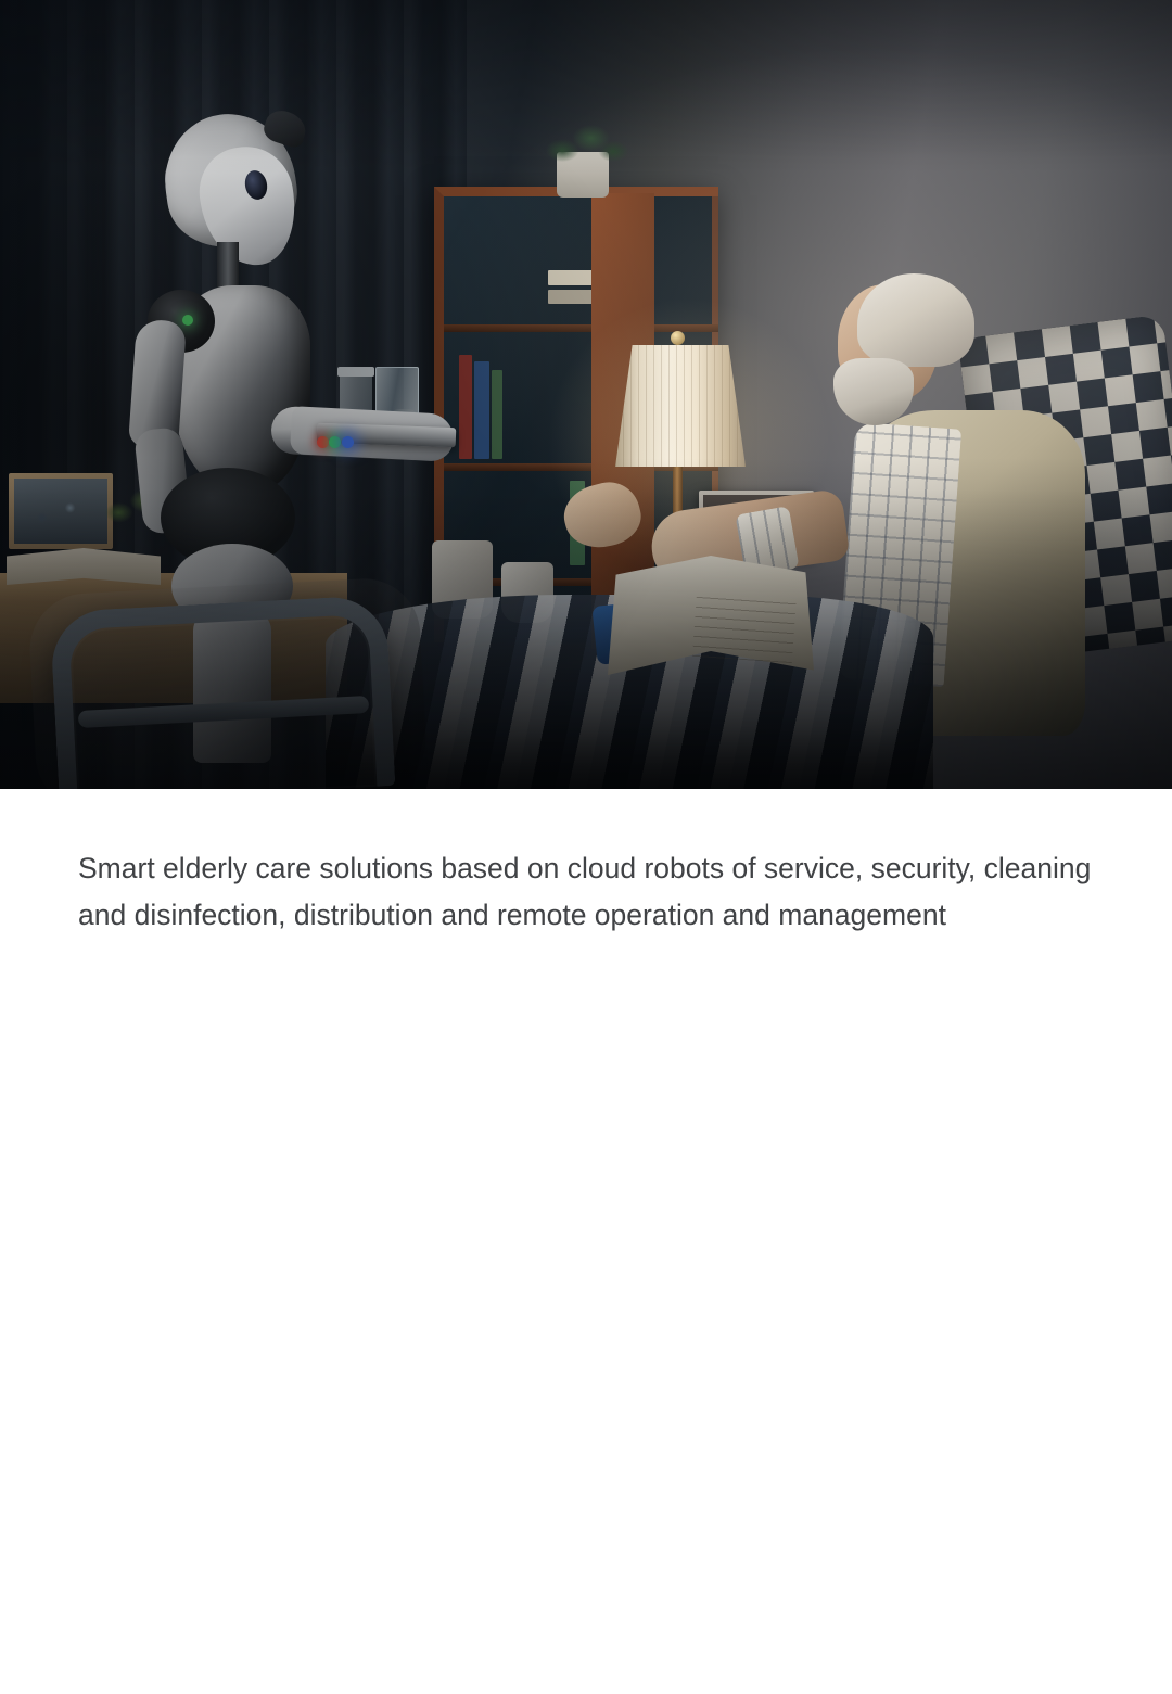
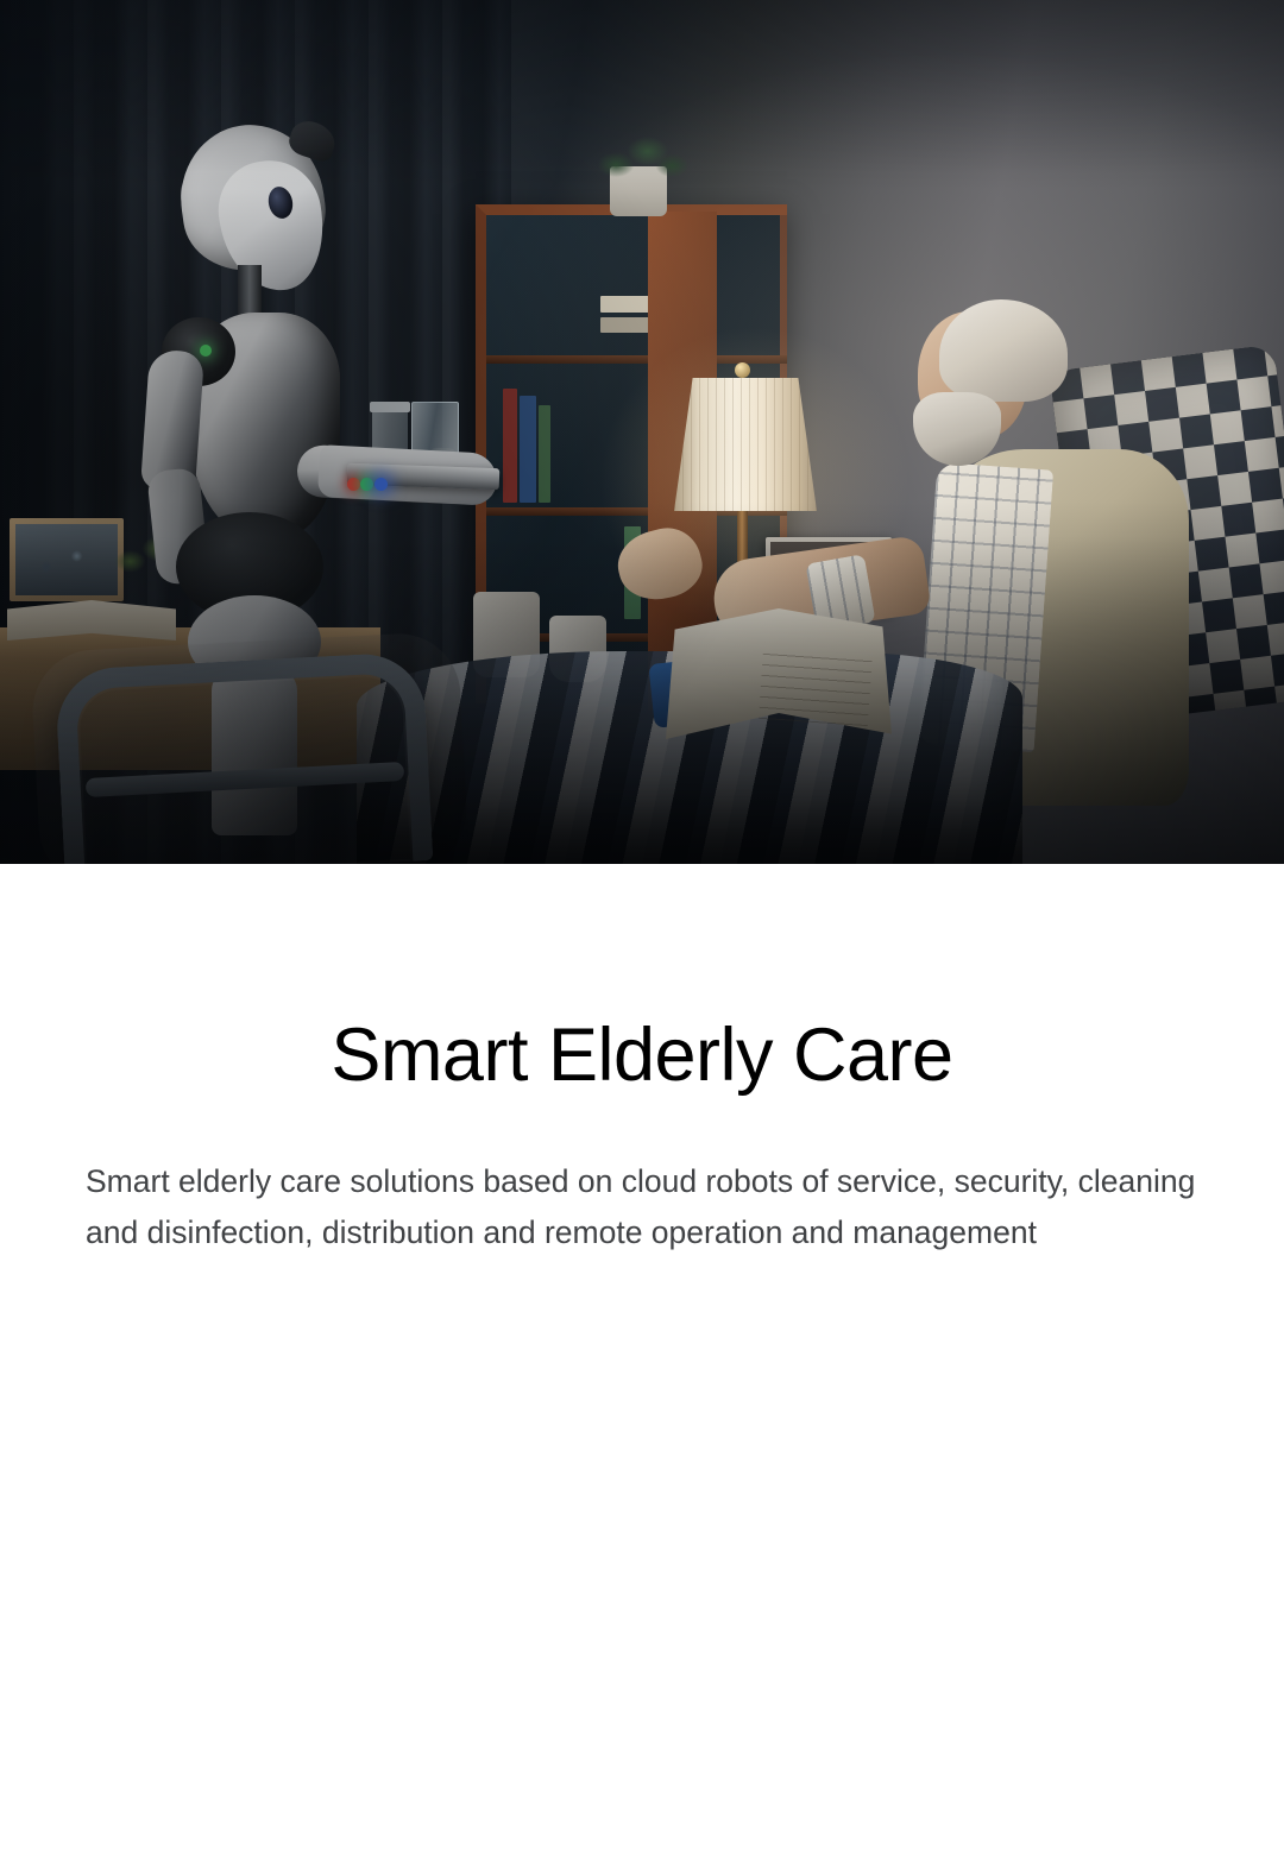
+ Smart Elderly Care
  Smart elderly care solutions based on cloud robots of service, security, cleaning and disinfection, distribution and remote operation and management
